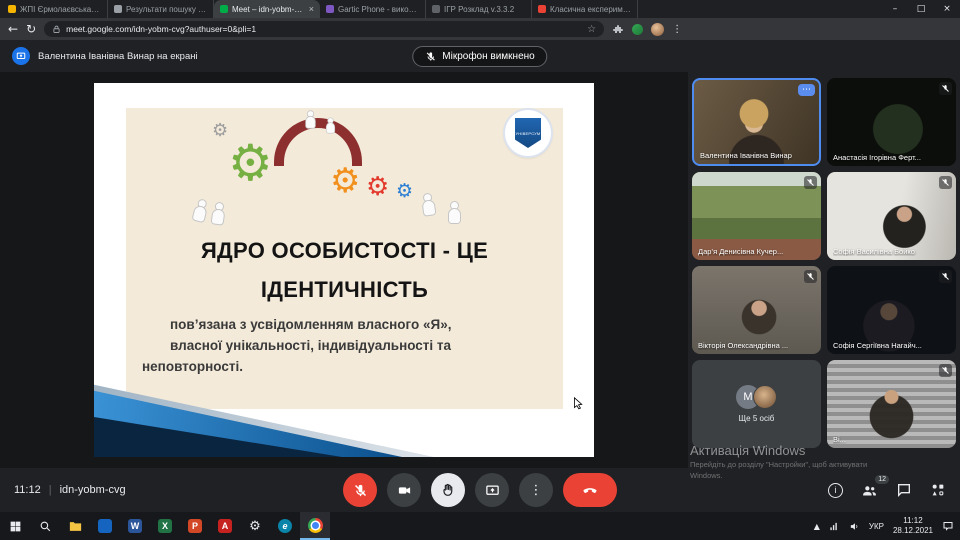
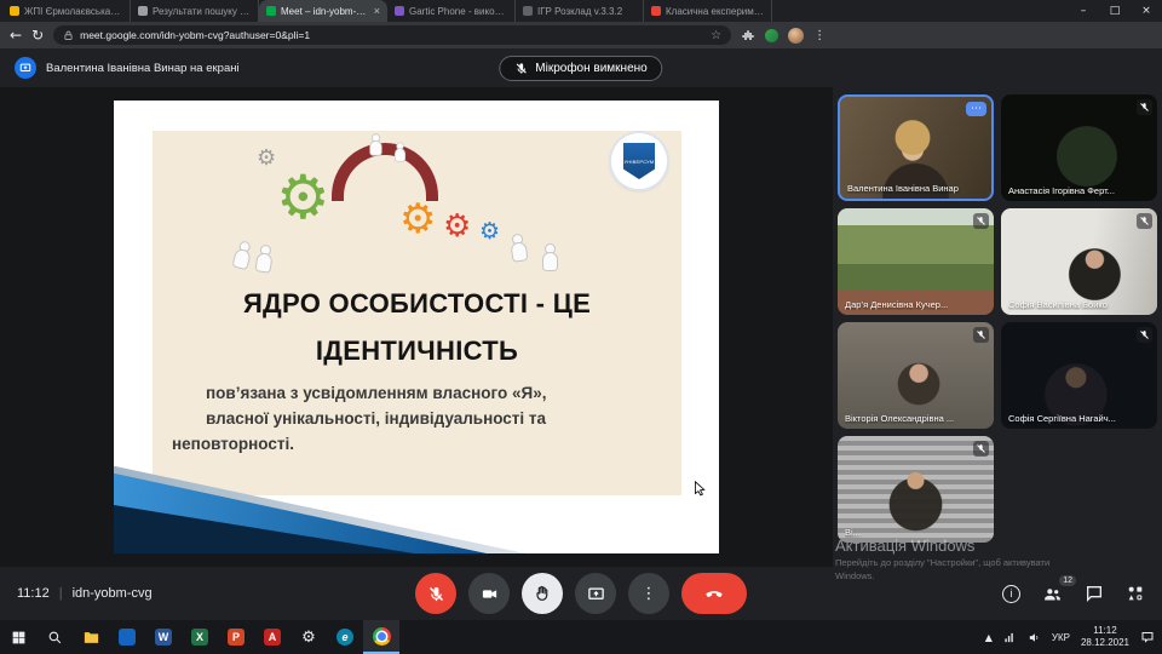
  ЖПІ Єрмолаєвська - к
  Результати пошуку - «
  Meet – idn-yobm-cvg
  ×
  Gartic Phone - викори
  ІГР Розклад v.3.3.2
  Класична експеримен
  –
  □
  ×
  ←
  ↻
  meet.google.com/idn-yobm-cvg?authuser=0&pli=1
  ☆
  ⋮
  Валентина Іванівна Винар на екрані
  Мікрофон вимкнено
  ⚙
  ⚙
  ⚙
  ⚙
  ⚙
  ЯДРО ОСОБИСТОСТІ - ЦЕ
  ІДЕНТИЧНІСТЬ
  пов’язана з усвідомленням власного «Я»,
  власної унікальності, індивідуальності та
  неповторності.
  ⋯
  Валентина Іванівна Винар
  Анастасія Ігорівна Ферт...
  Дар’я Денисівна Кучер...
  Софія Василівна Бойко
  Вікторія Олександрівна ...
  Софія Сергіївна Нагайч...
- M
- Ще 5 осіб
  Ві...
  11:12
  |
  idn-yobm-cvg
  ⋮
  i
  Активація Windows
  Перейдіть до розділу "Настройки", щоб активувати
  Windows.
  W
  X
  P
  A
  ⚙
  e
  ▲
  УКР
  11:12
  28.12.2021
